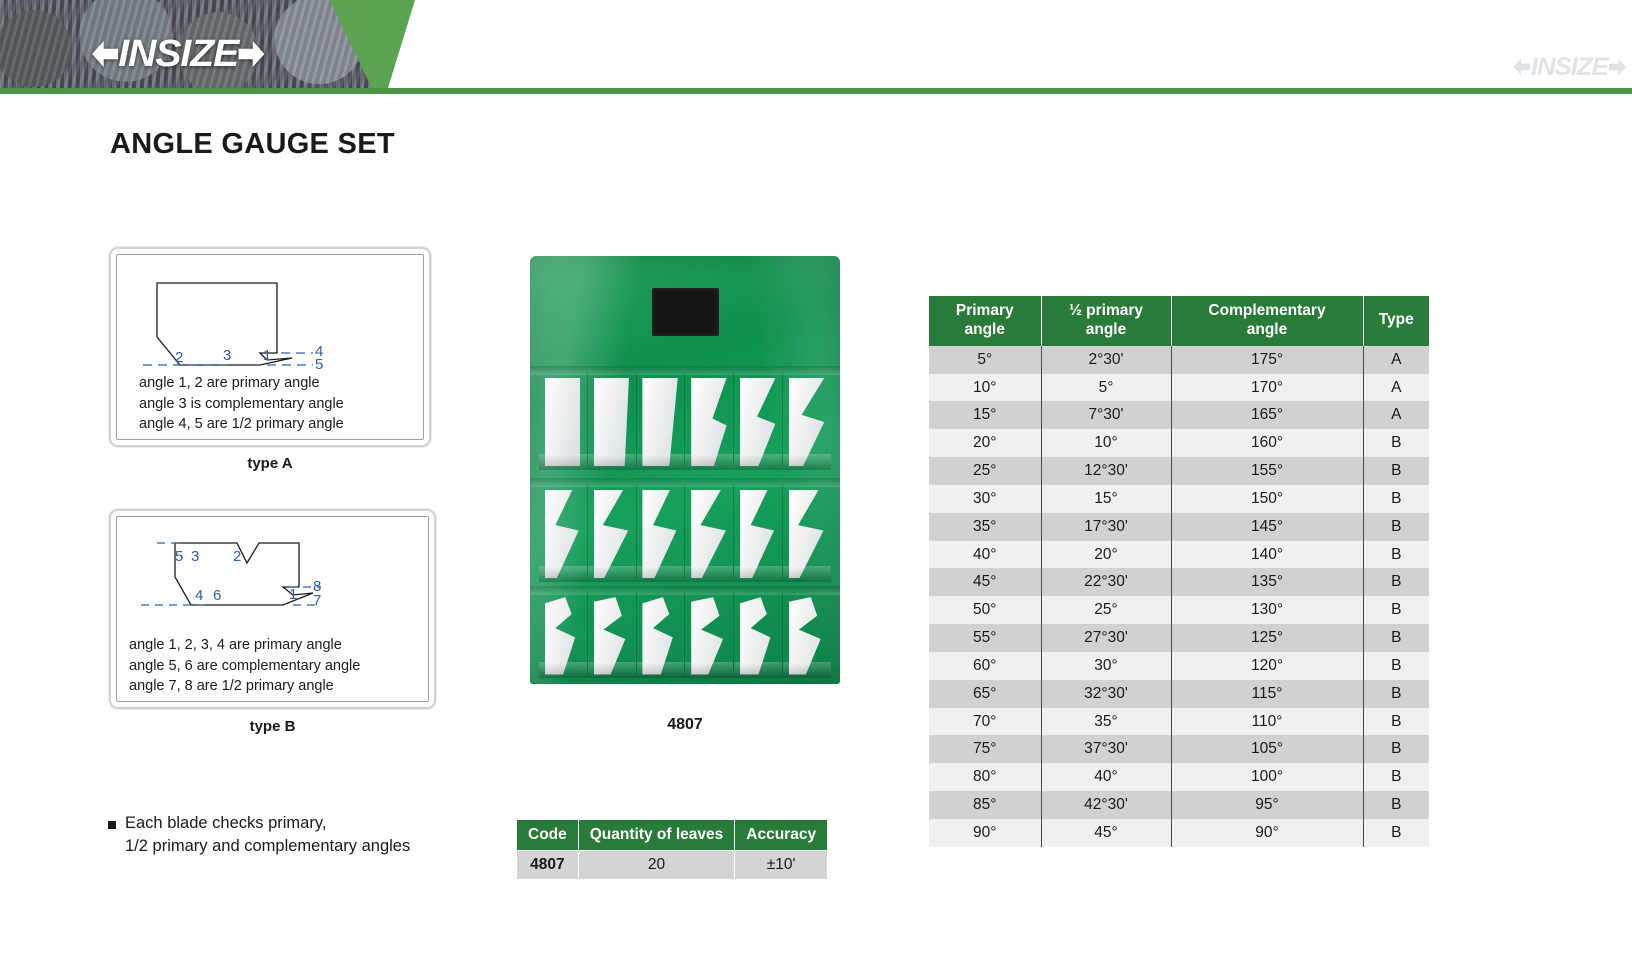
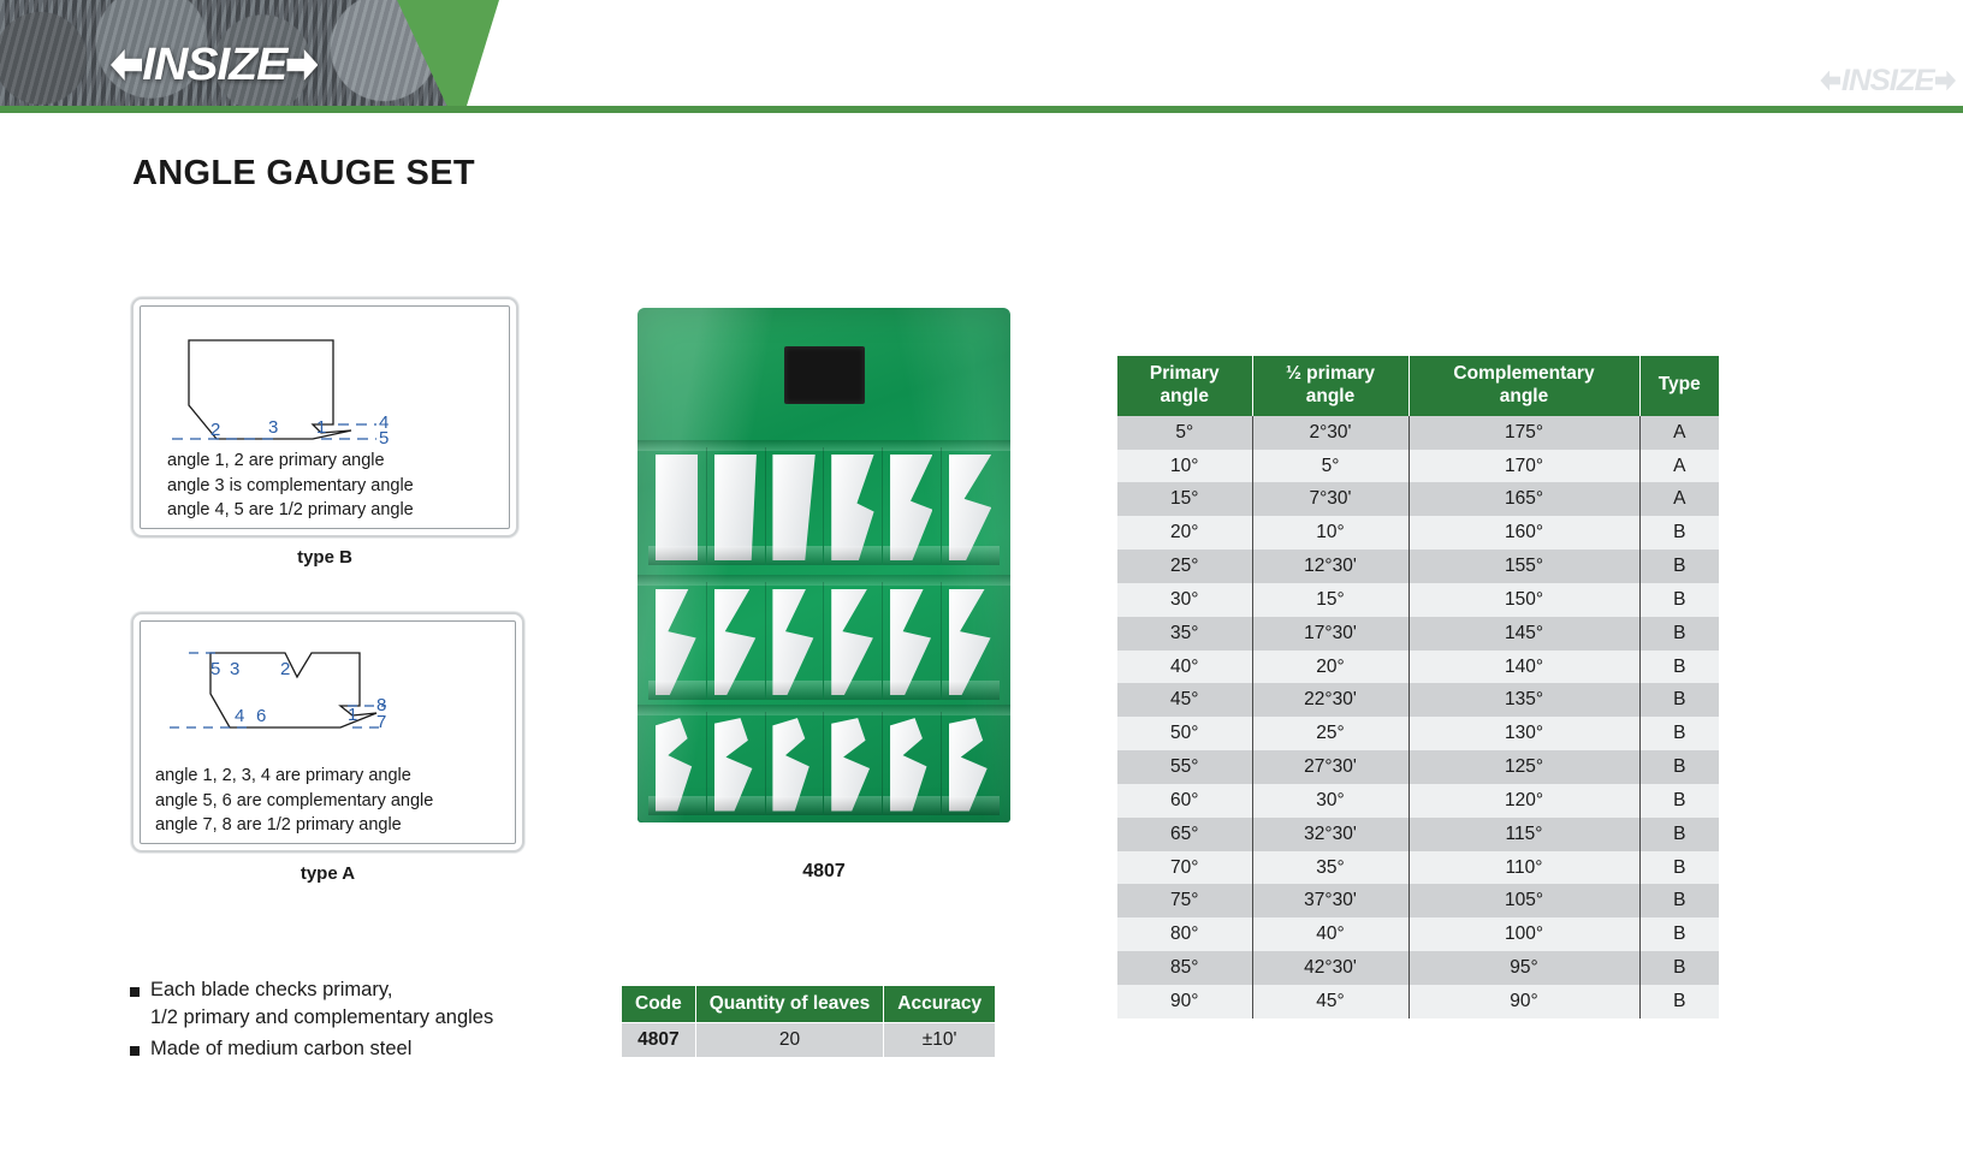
  INSIZE
  INSIZE
  ANGLE GAUGE SET
  2
  3
  1
  4
  5
  angle 1, 2 are primary angle
  angle 3 is complementary angle
  angle 4, 5 are 1/2 primary angle
- type A
+ type B
  5
  3
  2
  4
  6
  1
  8
  7
  angle 1, 2, 3, 4 are primary angle
  angle 5, 6 are complementary angle
  angle 7, 8 are 1/2 primary angle
- type B
+ type A
  4807
  Each blade checks primary,
  1/2 primary and complementary angles
+ Made of medium carbon steel
  Code	Quantity of leaves	Accuracy
  4807	20	±10'
  Primary angle	½ primary angle	Complementary angle	Type
  5°	2°30'	175°	A
  10°	5°	170°	A
  15°	7°30'	165°	A
  20°	10°	160°	B
  25°	12°30'	155°	B
  30°	15°	150°	B
  35°	17°30'	145°	B
  40°	20°	140°	B
  45°	22°30'	135°	B
  50°	25°	130°	B
  55°	27°30'	125°	B
  60°	30°	120°	B
  65°	32°30'	115°	B
  70°	35°	110°	B
  75°	37°30'	105°	B
  80°	40°	100°	B
  85°	42°30'	95°	B
  90°	45°	90°	B
